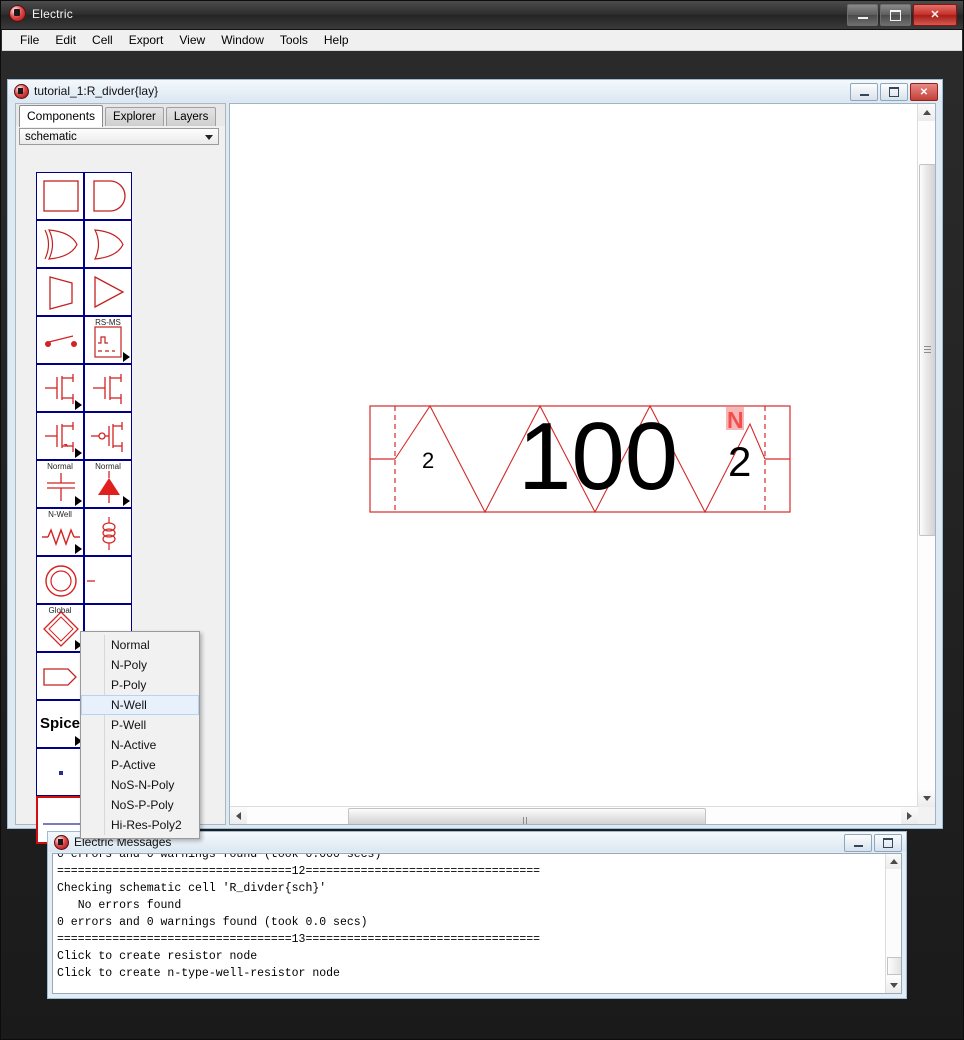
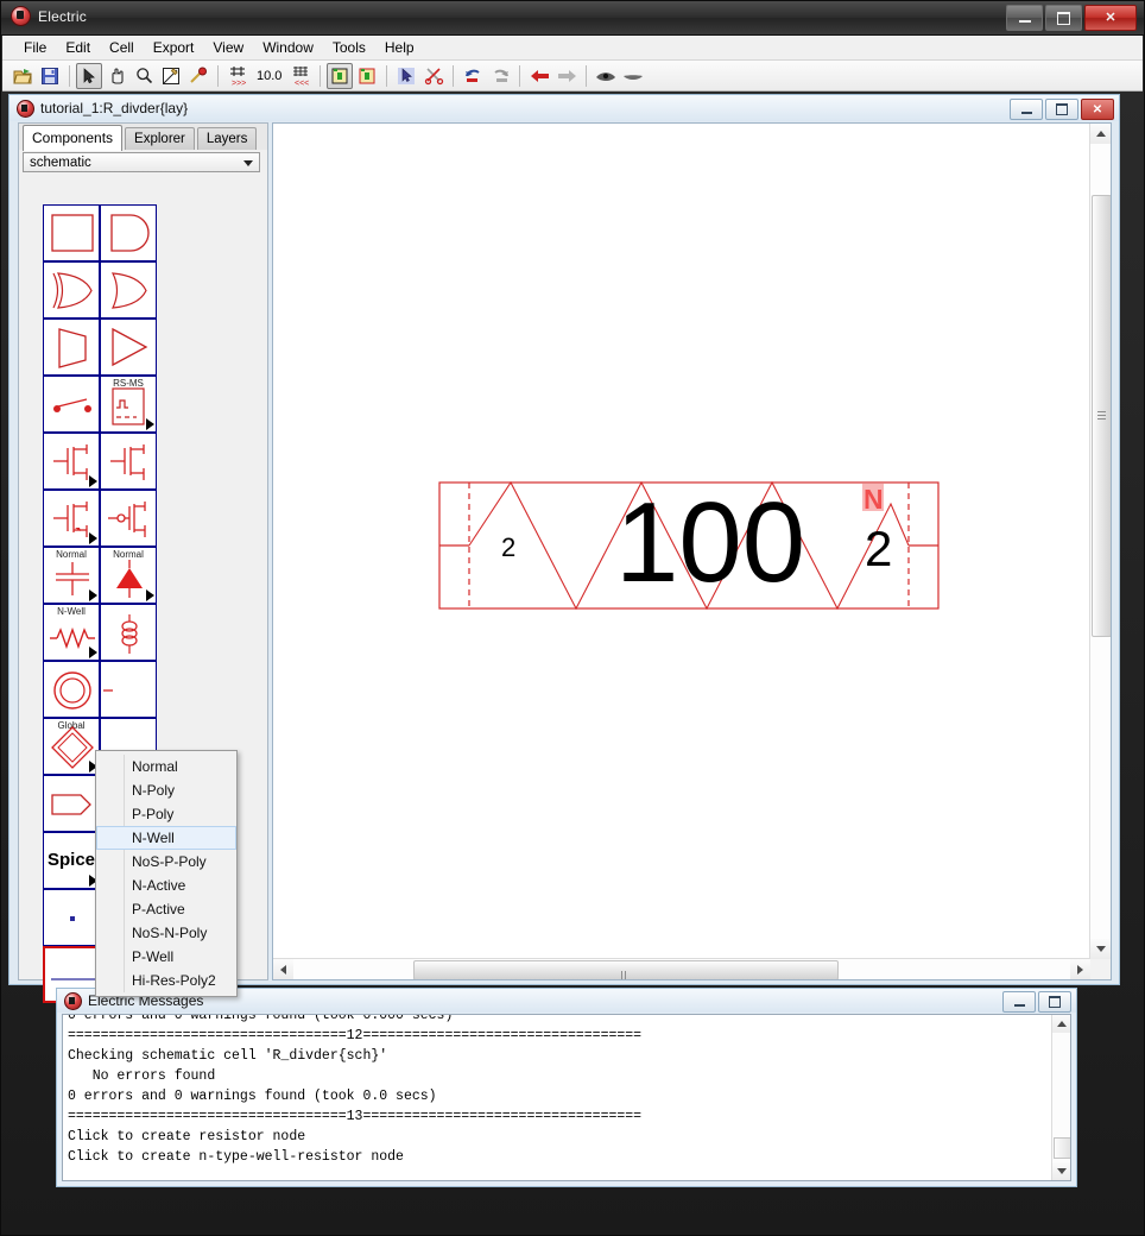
  Electric
  ✕
  File
  Edit
  Cell
  Export
  View
  Window
  Tools
  Help
+ 10.0
  tutorial_1:R_divder{lay}
  ✕
  Components
  Explorer
  Layers
  schematic
  RS-MS
  Normal
  Normal
  N-Well
  Global
  Spice
  Normal
  N-Poly
  P-Poly
  N-Well
- P-Well
+ NoS-P-Poly
  N-Active
  P-Active
  NoS-N-Poly
- NoS-P-Poly
+ P-Well
  Hi-Res-Poly2
  2
  100
  2
  N
  Electric Messages
  0 errors and 0 warnings found (took 0.000 secs)
  ==================================12==================================
  Checking schematic cell 'R_divder{sch}'
  No errors found
  0 errors and 0 warnings found (took 0.0 secs)
  ==================================13==================================
  Click to create resistor node
  Click to create n-type-well-resistor node
